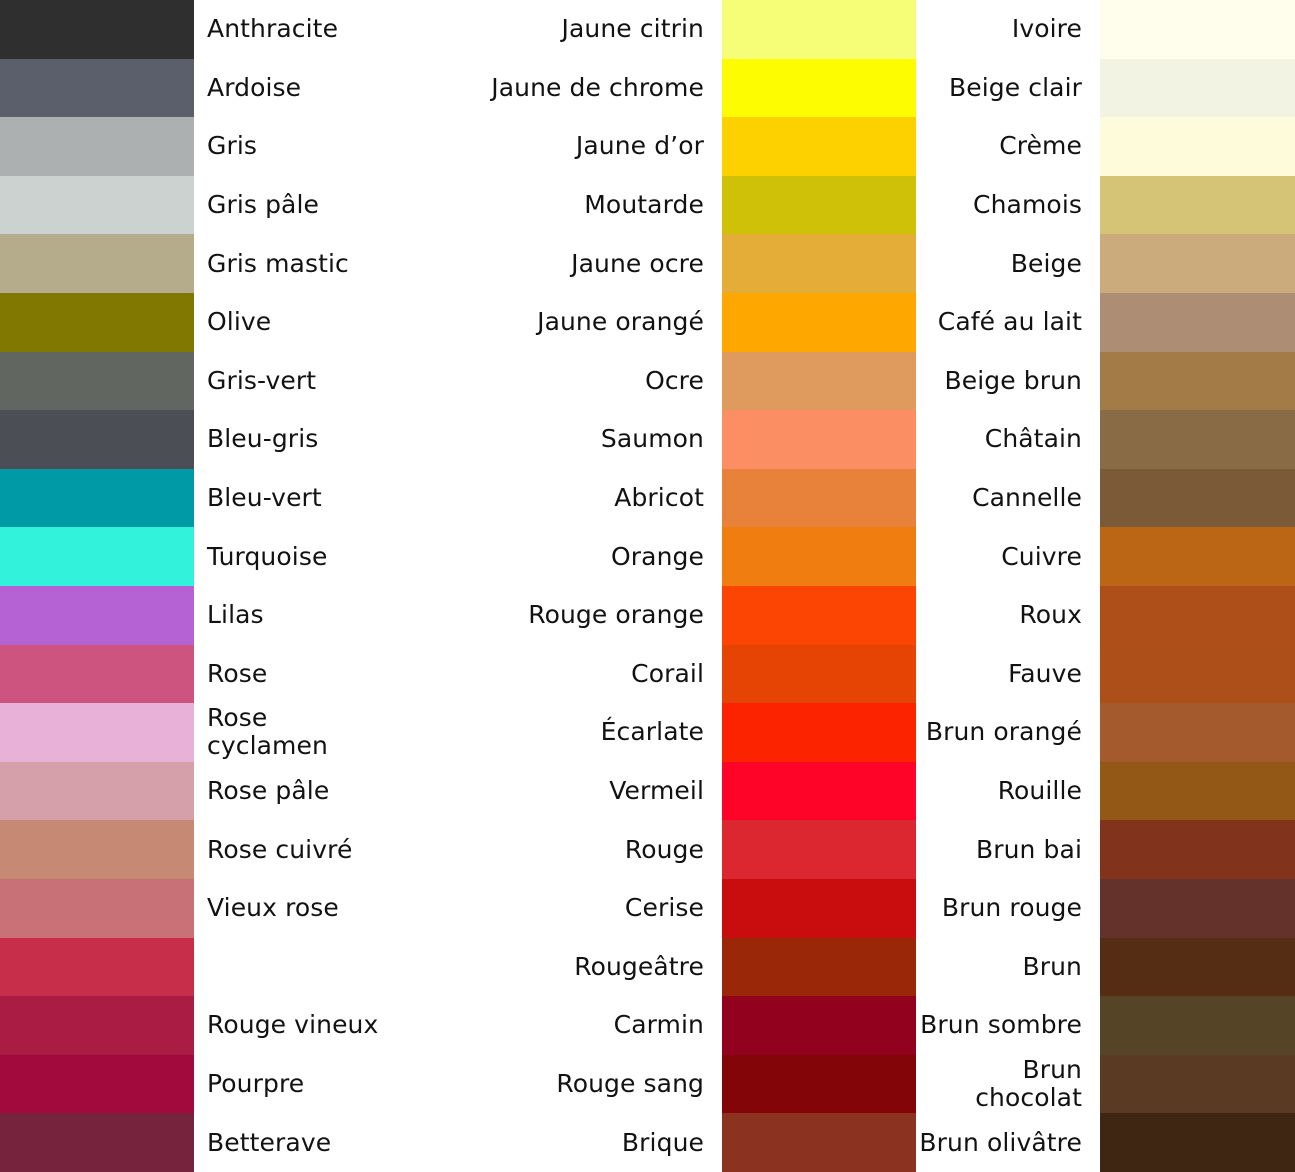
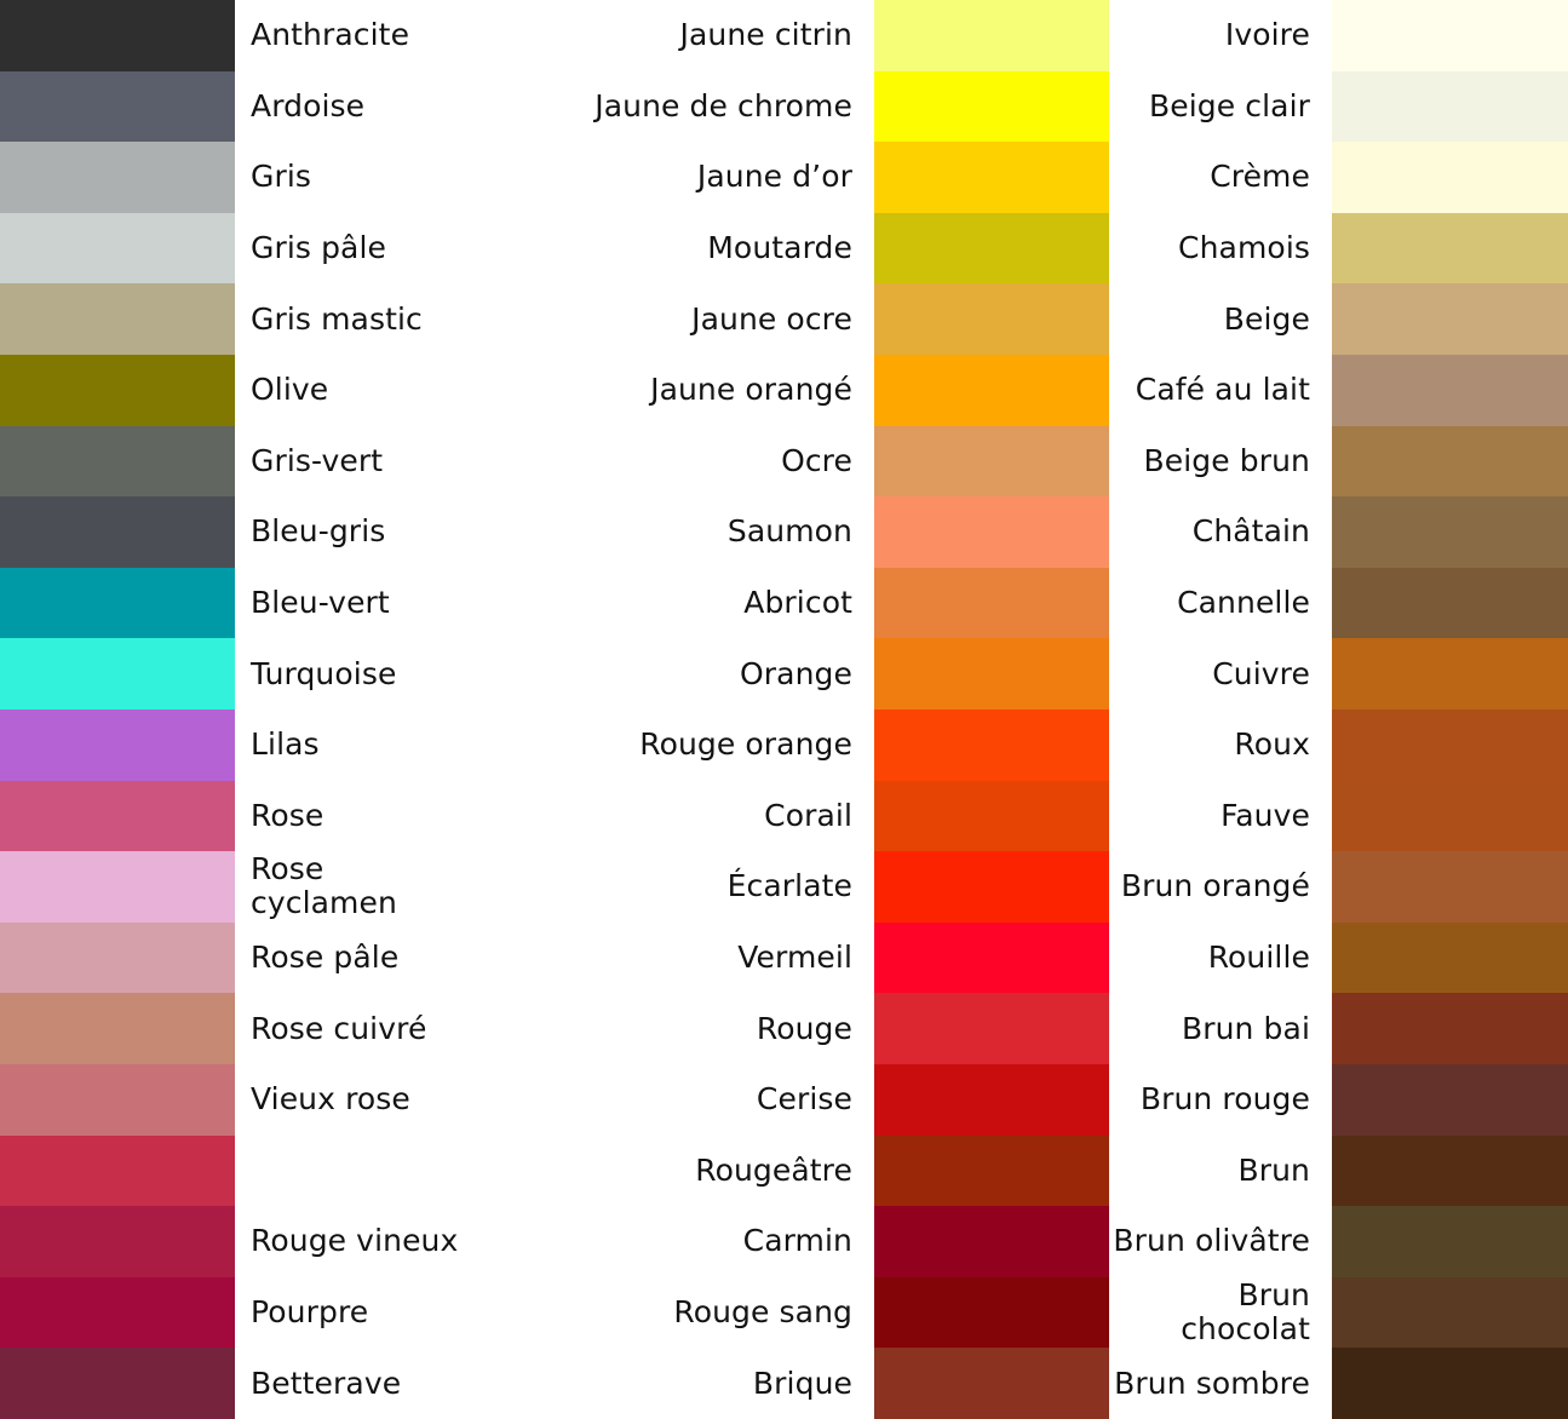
  Anthracite
  Ardoise
  Gris
  Gris pâle
  Gris mastic
  Olive
  Gris-vert
  Bleu-gris
  Bleu-vert
  Turquoise
  Lilas
  Rose
  Rose cyclamen
  Rose pâle
  Rose cuivré
  Vieux rose
  Rouge vineux
  Pourpre
  Betterave
  Jaune citrin
  Jaune de chrome
  Jaune d’or
  Moutarde
  Jaune ocre
  Jaune orangé
  Ocre
  Saumon
  Abricot
  Orange
  Rouge orange
  Corail
  Écarlate
  Vermeil
  Rouge
  Cerise
  Rougeâtre
  Carmin
  Rouge sang
  Brique
  Ivoire
  Beige clair
  Crème
  Chamois
  Beige
  Café au lait
  Beige brun
  Châtain
  Cannelle
  Cuivre
  Roux
  Fauve
  Brun orangé
  Rouille
  Brun bai
  Brun rouge
  Brun
- Brun sombre
+ Brun olivâtre
  Brun chocolat
- Brun olivâtre
+ Brun sombre
